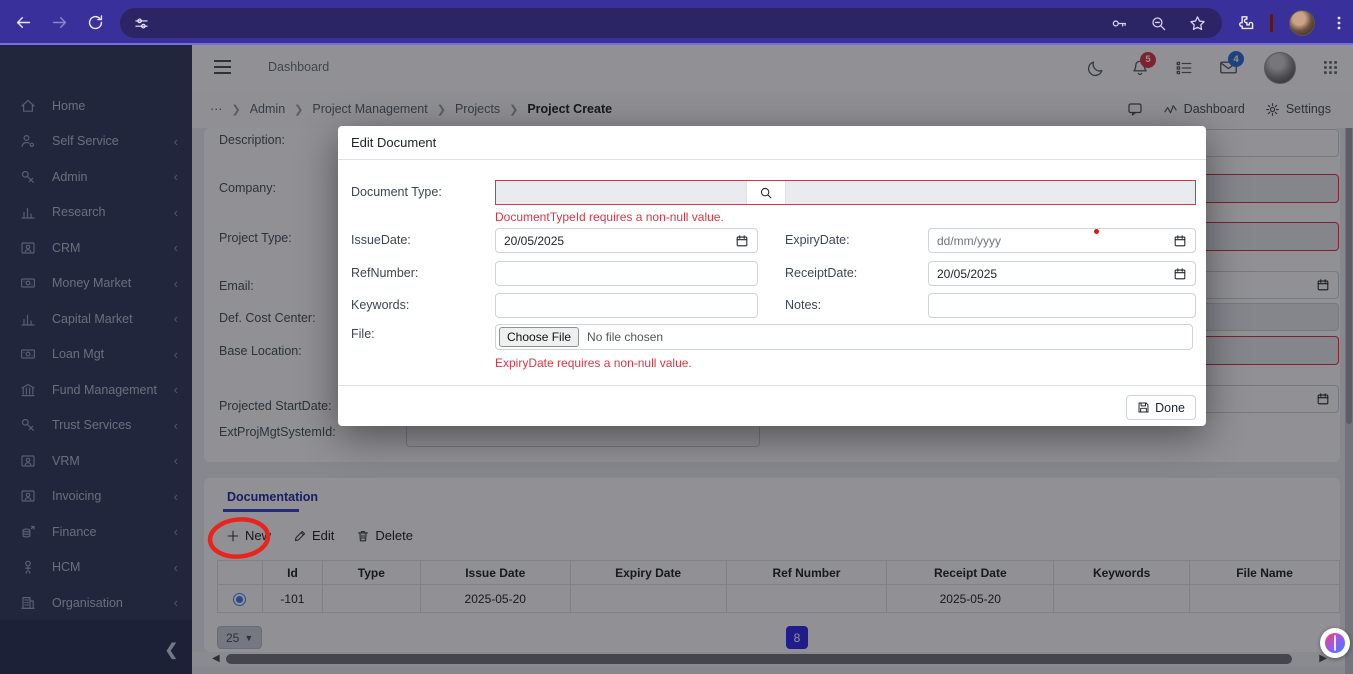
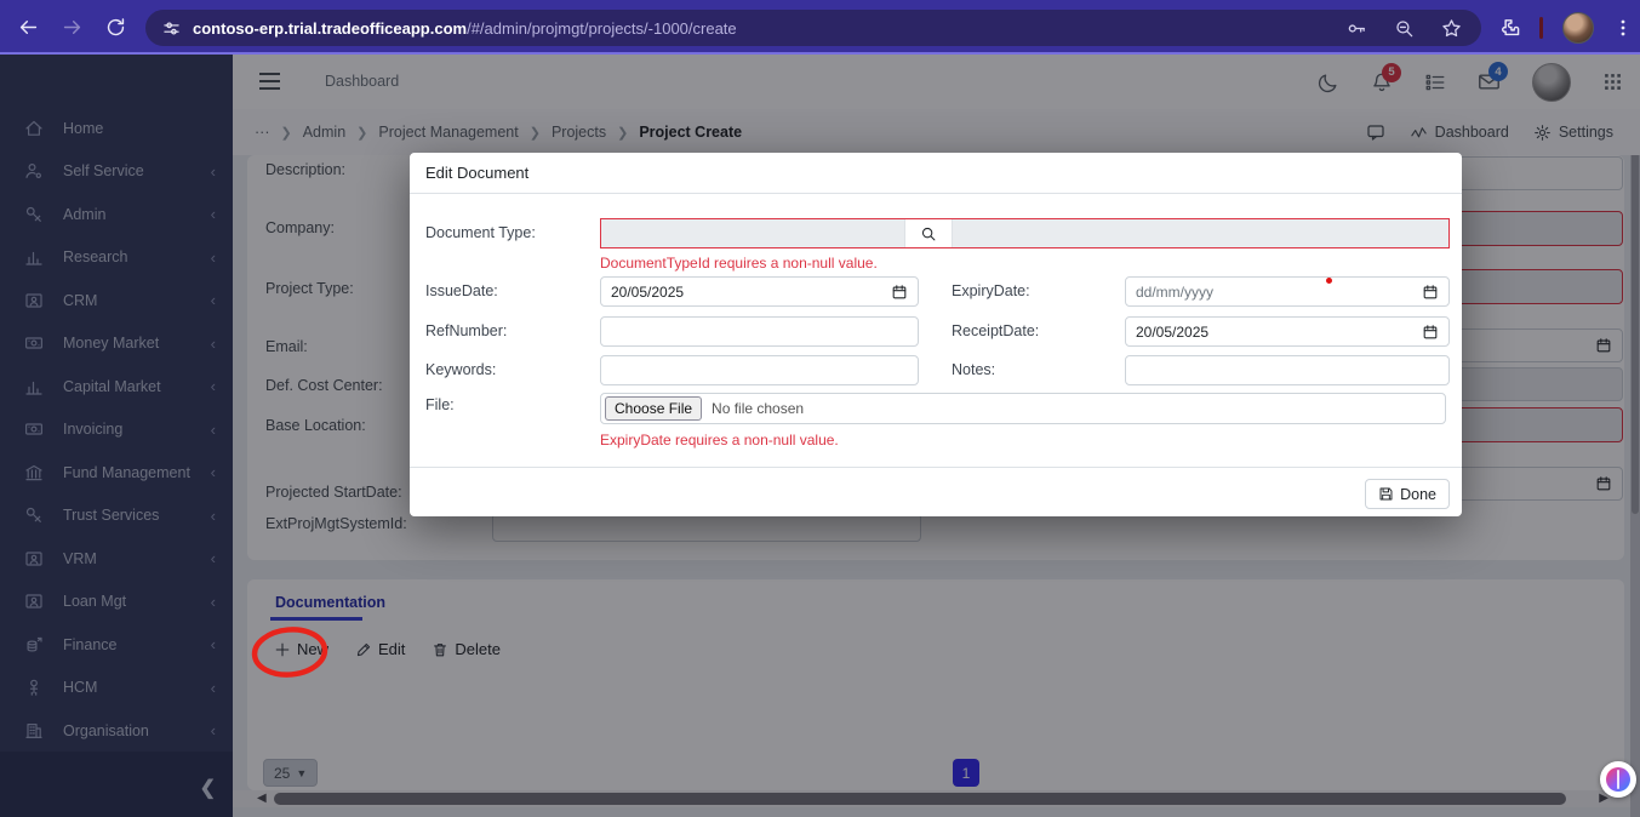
+ contoso-erp.trial.tradeofficeapp.com/#/admin/projmgt/projects/-1000/create
  Home
  Self Service
  ‹
  Admin
  ‹
  Research
  ‹
  CRM
  ‹
  Money Market
  ‹
  Capital Market
  ‹
- Loan Mgt
+ Invoicing
  ‹
  Fund Management
  ‹
  Trust Services
  ‹
  VRM
  ‹
- Invoicing
+ Loan Mgt
  ‹
  Finance
  ‹
  HCM
  ‹
  Organisation
  ‹
  ❮
  Dashboard
  5
  4
  ···
  ❯
  Admin
  ❯
  Project Management
  ❯
  Projects
  ❯
  Project Create
  Dashboard
  Settings
  Description:
  Company:
  Project Type:
  Email:
  Def. Cost Center:
  Base Location:
  Projected StartDate:
  ExtProjMgtSystemId:
  Documentation
  Edit
  Delete
- 	Id	Type	Issue Date	Expiry Date	Ref Number	Receipt Date	Keywords	File Name
- 	-101		2025-05-20			2025-05-20
  25
  ▼
- 8
+ 1
  ◀
  ▶
  Edit Document
  Document Type:
  DocumentTypeId requires a non-null value.
  IssueDate:
  20/05/2025
  ExpiryDate:
  dd/mm/yyyy
  RefNumber:
  ReceiptDate:
  20/05/2025
  Keywords:
  Notes:
  File:
  Choose File
  No file chosen
  ExpiryDate requires a non-null value.
  Done
